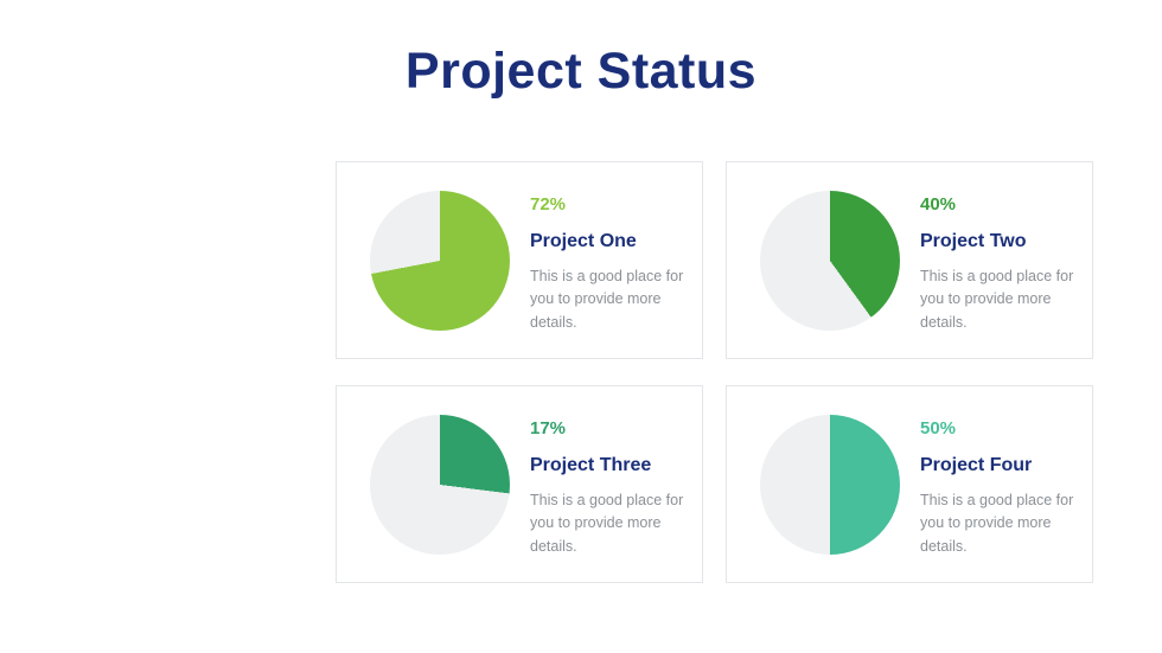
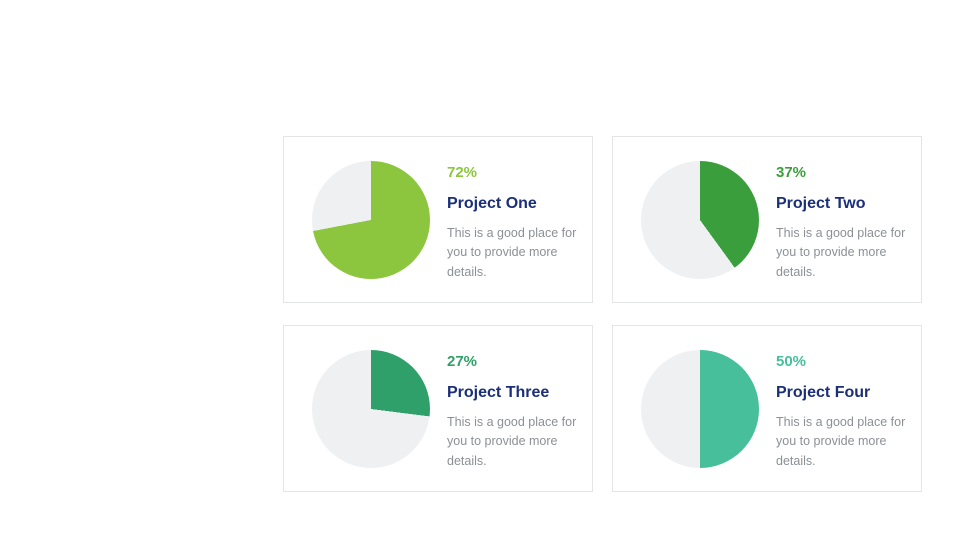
- Project Status
  72%
  Project One
  This is a good place for you to provide more details.
- 40%
+ 37%
  Project Two
  This is a good place for you to provide more details.
- 17%
+ 27%
  Project Three
  This is a good place for you to provide more details.
  50%
  Project Four
  This is a good place for you to provide more details.
